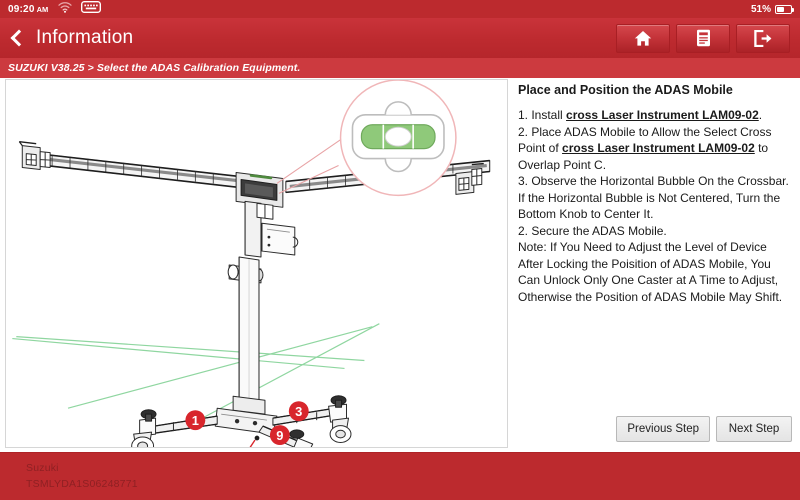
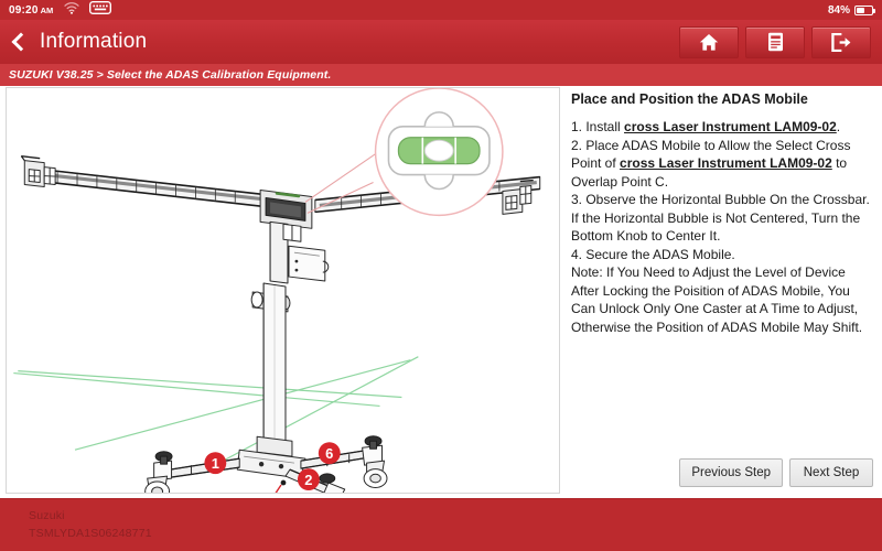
  09:20
  AM
- 51%
+ 84%
  Information
  SUZUKI V38.25 > Select the ADAS Calibration Equipment.
  1
- 9
+ 2
- 3
+ 6
  Place and Position the ADAS Mobile
  1. Install cross Laser Instrument LAM09-02.
  2. Place ADAS Mobile to Allow the Select Cross Point of cross Laser Instrument LAM09-02 to Overlap Point C.
  3. Observe the Horizontal Bubble On the Crossbar. If the Horizontal Bubble is Not Centered, Turn the Bottom Knob to Center It.
- 2. Secure the ADAS Mobile.
+ 4. Secure the ADAS Mobile.
  Note: If You Need to Adjust the Level of Device After Locking the Poisition of ADAS Mobile, You Can Unlock Only One Caster at A Time to Adjust, Otherwise the Position of ADAS Mobile May Shift.
  Previous Step
  Next Step
  Suzuki
  TSMLYDA1S06248771
